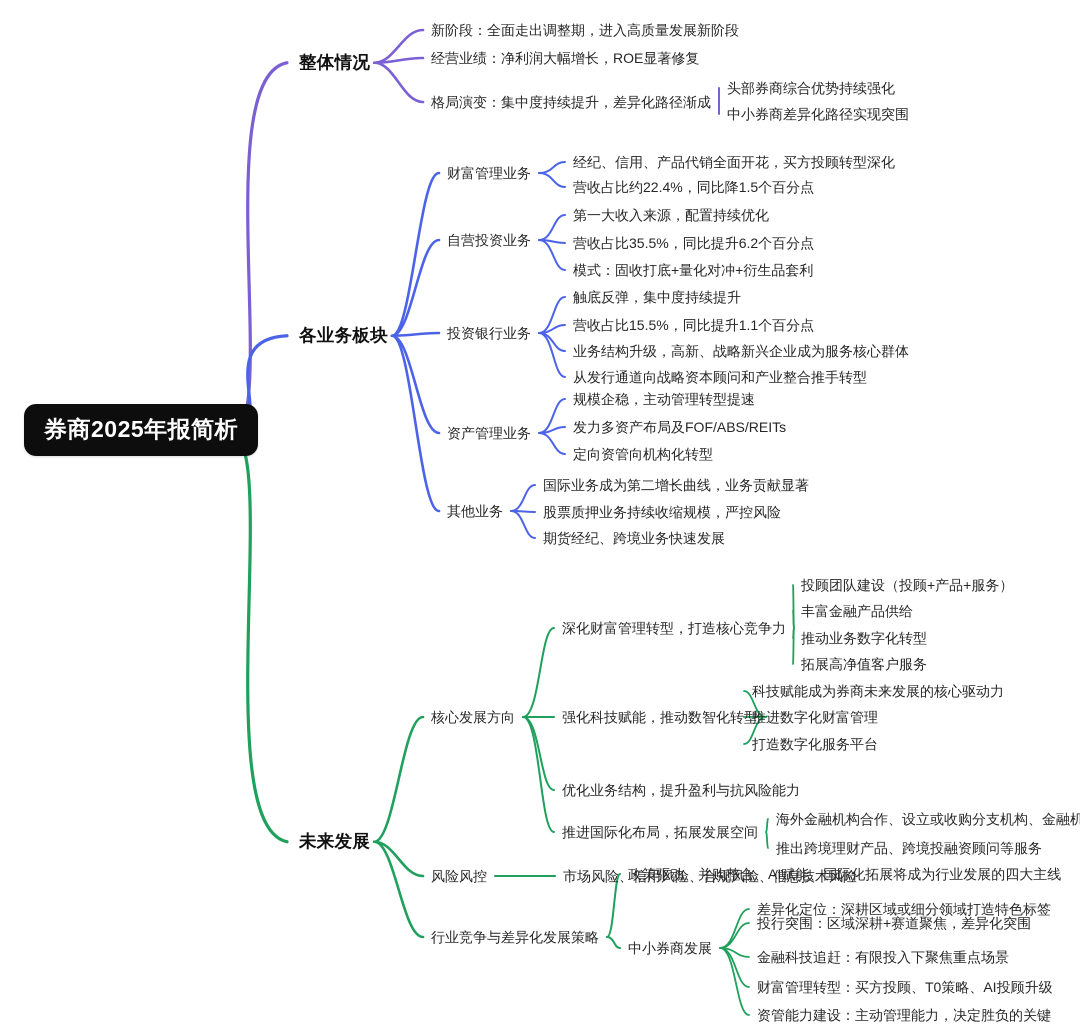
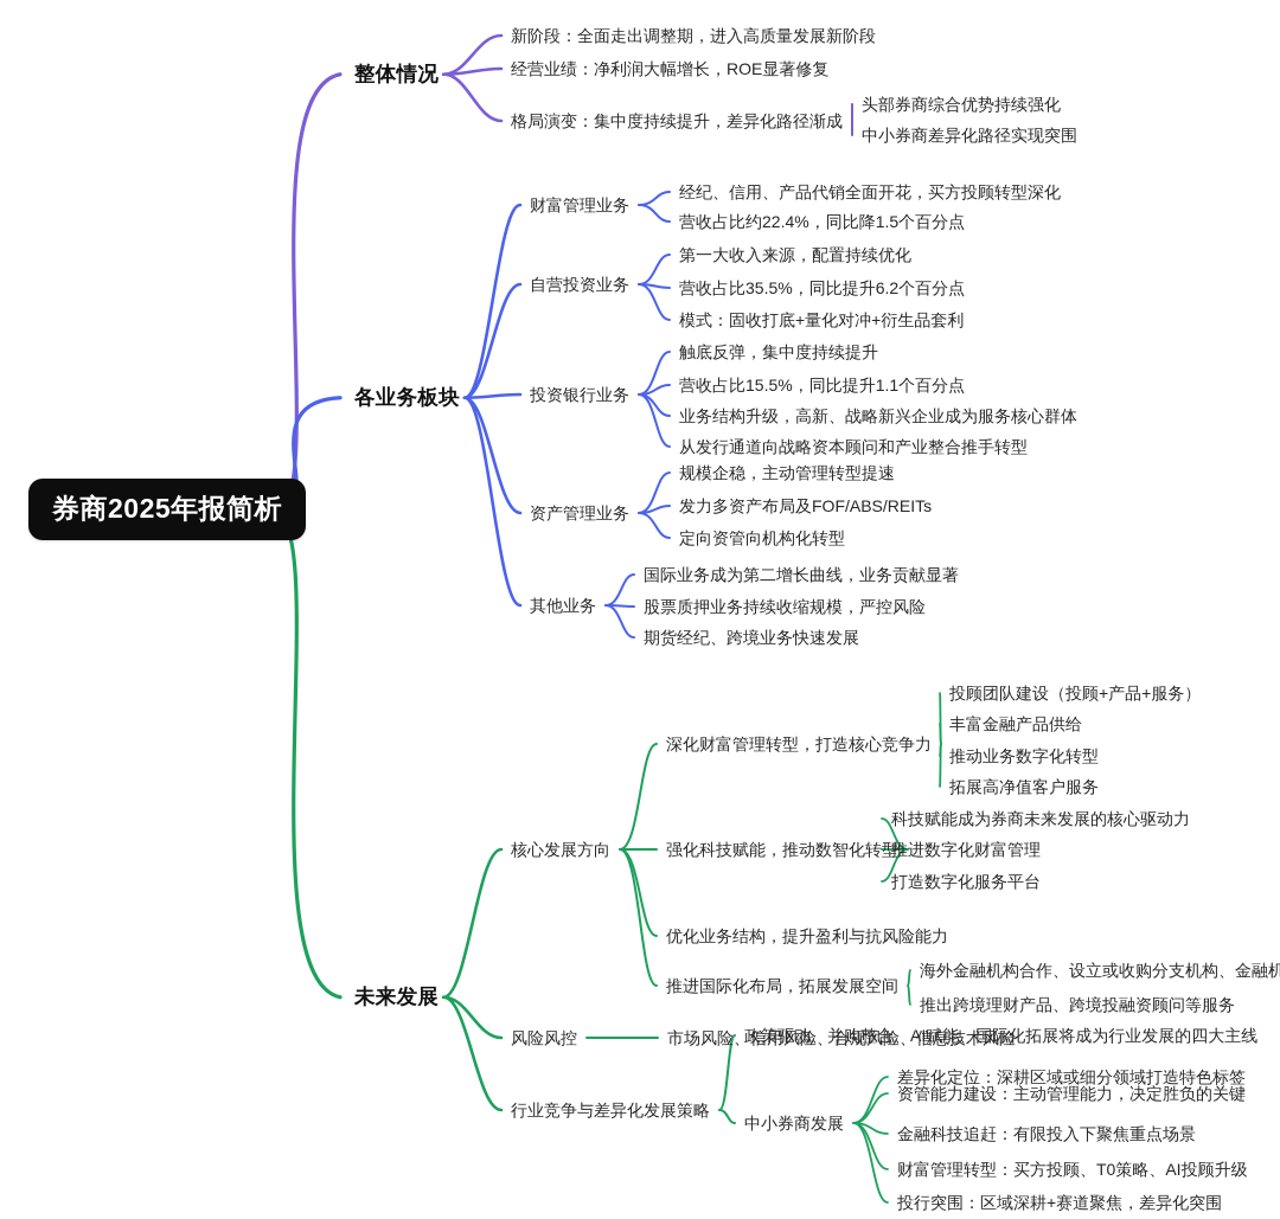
  券商2025年报简析
  整体情况
  新阶段：全面走出调整期，进入高质量发展新阶段
  经营业绩：净利润大幅增长，ROE显著修复
  格局演变：集中度持续提升，差异化路径渐成
  头部券商综合优势持续强化
  中小券商差异化路径实现突围
  各业务板块
  财富管理业务
  经纪、信用、产品代销全面开花，买方投顾转型深化
  营收占比约22.4%，同比降1.5个百分点
  自营投资业务
  第一大收入来源，配置持续优化
  营收占比35.5%，同比提升6.2个百分点
  模式：固收打底+量化对冲+衍生品套利
  投资银行业务
  触底反弹，集中度持续提升
  营收占比15.5%，同比提升1.1个百分点
  业务结构升级，高新、战略新兴企业成为服务核心群体
  从发行通道向战略资本顾问和产业整合推手转型
  资产管理业务
  规模企稳，主动管理转型提速
  发力多资产布局及FOF/ABS/REITs
  定向资管向机构化转型
  其他业务
  国际业务成为第二增长曲线，业务贡献显著
  股票质押业务持续收缩规模，严控风险
  期货经纪、跨境业务快速发展
  未来发展
  核心发展方向
  深化财富管理转型，打造核心竞争力
  投顾团队建设（投顾+产品+服务）
  丰富金融产品供给
  推动业务数字化转型
  拓展高净值客户服务
  强化科技赋能，推动数智化转型
  科技赋能成为券商未来发展的核心驱动力
  推进数字化财富管理
  打造数字化服务平台
  优化业务结构，提升盈利与抗风险能力
  推进国际化布局，拓展发展空间
  海外金融机构合作、设立或收购分支机构、金融机
  推出跨境理财产品、跨境投融资顾问等服务
  风险风控
  市场风险、信用风险、合规风险、信息技术风险
  行业竞争与差异化发展策略
  政策驱动、并购整合、AI赋能、国际化拓展将成为行业发展的四大主线
  中小券商发展
  差异化定位：深耕区域或细分领域打造特色标签
- 投行突围：区域深耕+赛道聚焦，差异化突围
+ 资管能力建设：主动管理能力，决定胜负的关键
  金融科技追赶：有限投入下聚焦重点场景
  财富管理转型：买方投顾、T0策略、AI投顾升级
- 资管能力建设：主动管理能力，决定胜负的关键
+ 投行突围：区域深耕+赛道聚焦，差异化突围
